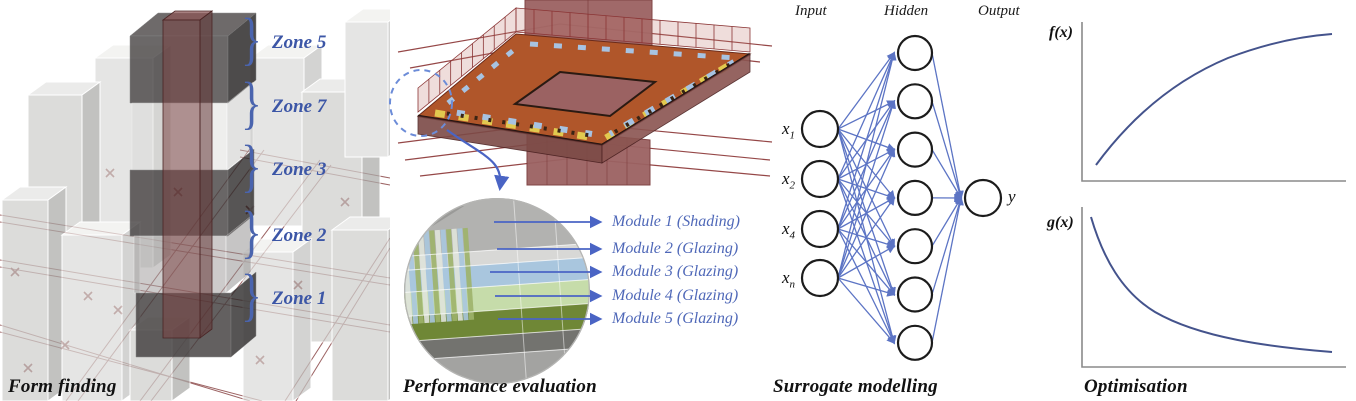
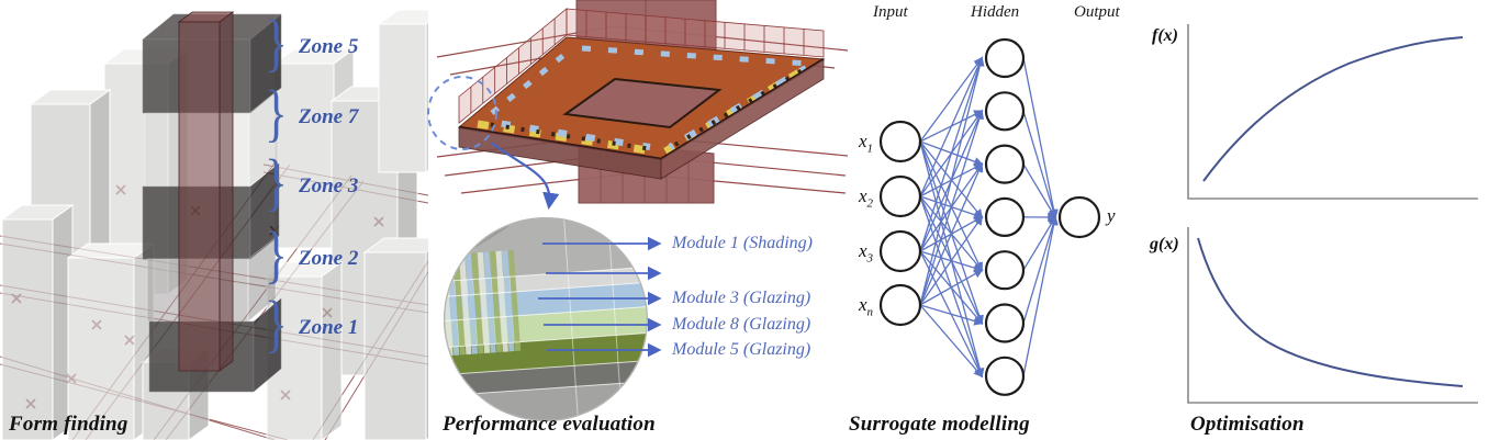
  }
  }
  }
  }
  }
  Zone 5
  Zone 7
  Zone 3
  Zone 2
  Zone 1
  Module 1 (Shading)
- Module 2 (Glazing)
  Module 3 (Glazing)
- Module 4 (Glazing)
+ Module 8 (Glazing)
  Module 5 (Glazing)
  Input
  Hidden
  Output
  x1
  x2
- x4
+ x3
  xn
  y
  f(x)
  g(x)
  Form finding
  Performance evaluation
  Surrogate modelling
  Optimisation
